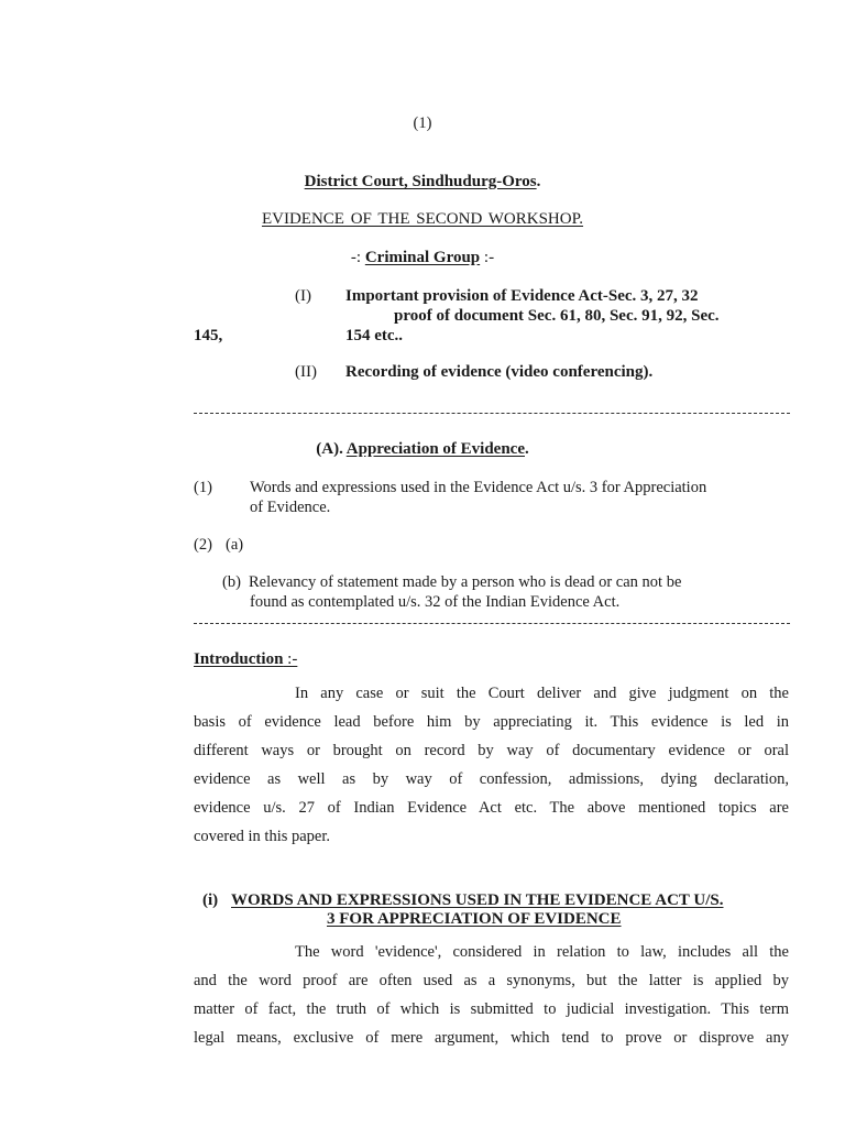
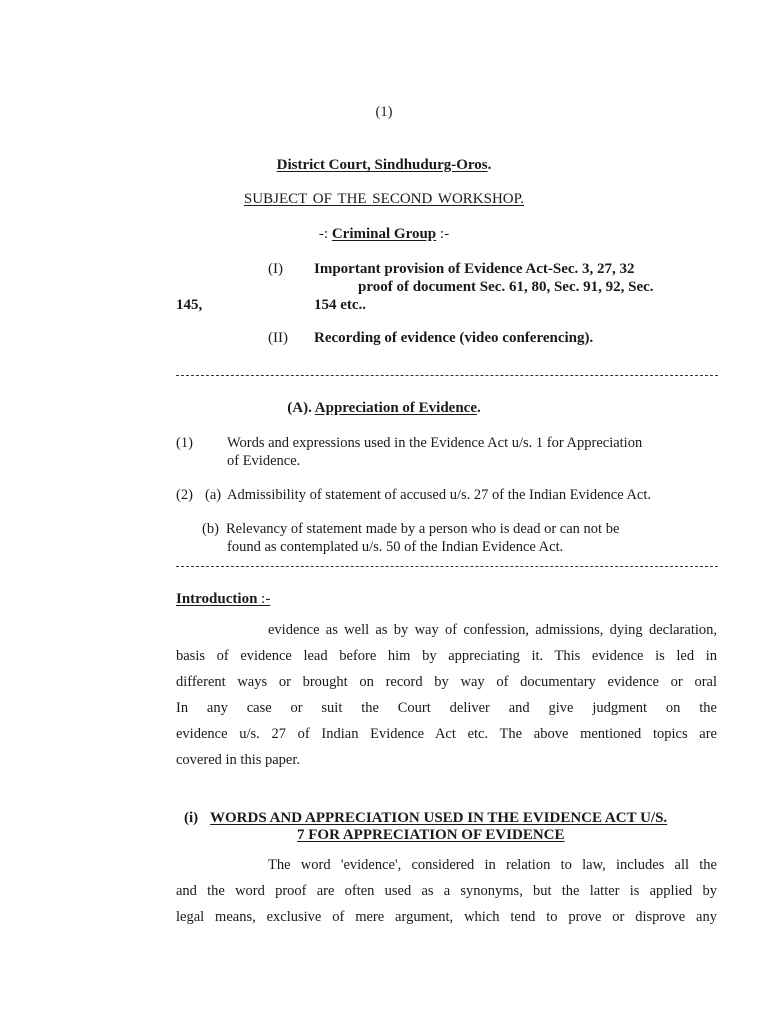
  (1)
  District Court, Sindhudurg-Oros.
- EVIDENCE OF THE SECOND WORKSHOP.
+ SUBJECT OF THE SECOND WORKSHOP.
  -: Criminal Group :-
  (I)
  Important provision of Evidence Act-Sec. 3, 27, 32
  proof of document Sec. 61, 80, Sec. 91, 92, Sec.
  145,
  154 etc..
  (II)
  Recording of evidence (video conferencing).
  (A). Appreciation of Evidence.
  (1)
- Words and expressions used in the Evidence Act u/s. 3 for Appreciation
+ Words and expressions used in the Evidence Act u/s. 1 for Appreciation
  of Evidence.
  (2)
  (a)
+ Admissibility of statement of accused u/s. 27 of the Indian Evidence Act.
  (b)
  Relevancy of statement made by a person who is dead or can not be
- found as contemplated u/s. 32 of the Indian Evidence Act.
+ found as contemplated u/s. 50 of the Indian Evidence Act.
  Introduction :-
- In any case or suit the Court deliver and give judgment on the
+ evidence as well as by way of confession, admissions, dying declaration,
  basis of evidence lead before him by appreciating it. This evidence is led in
  different ways or brought on record by way of documentary evidence or oral
- evidence as well as by way of confession, admissions, dying declaration,
+ In any case or suit the Court deliver and give judgment on the
  evidence u/s. 27 of Indian Evidence Act etc. The above mentioned topics are
  covered in this paper.
  (i)
- WORDS AND EXPRESSIONS USED IN THE EVIDENCE ACT U/S.
+ WORDS AND APPRECIATION USED IN THE EVIDENCE ACT U/S.
- 3 FOR APPRECIATION OF EVIDENCE
+ 7 FOR APPRECIATION OF EVIDENCE
  The word 'evidence', considered in relation to law, includes all the
  and the word proof are often used as a synonyms, but the latter is applied by
- matter of fact, the truth of which is submitted to judicial investigation. This term
  legal means, exclusive of mere argument, which tend to prove or disprove any
